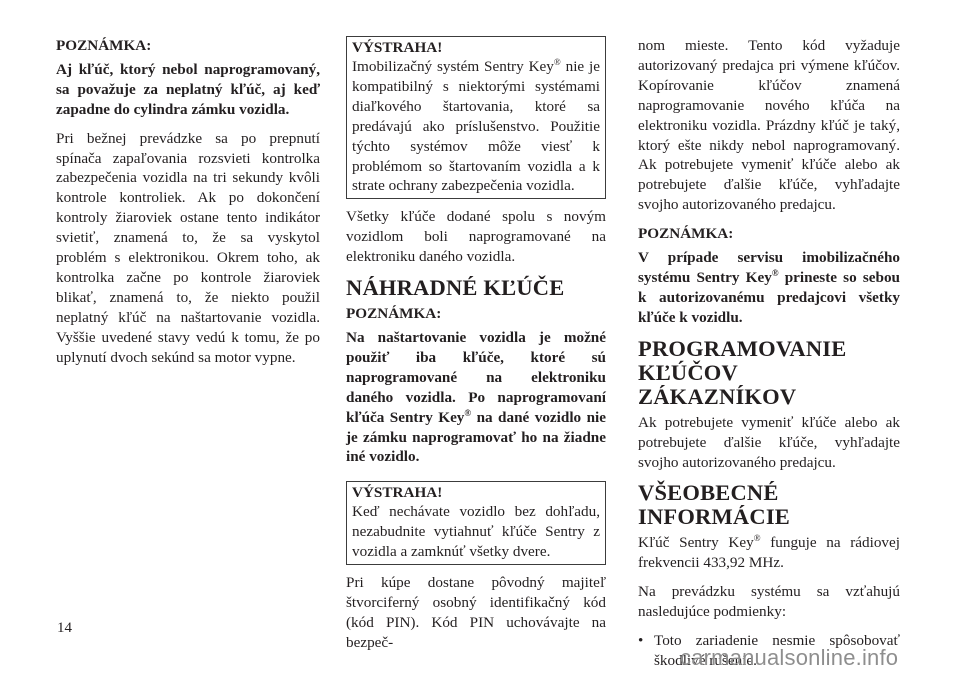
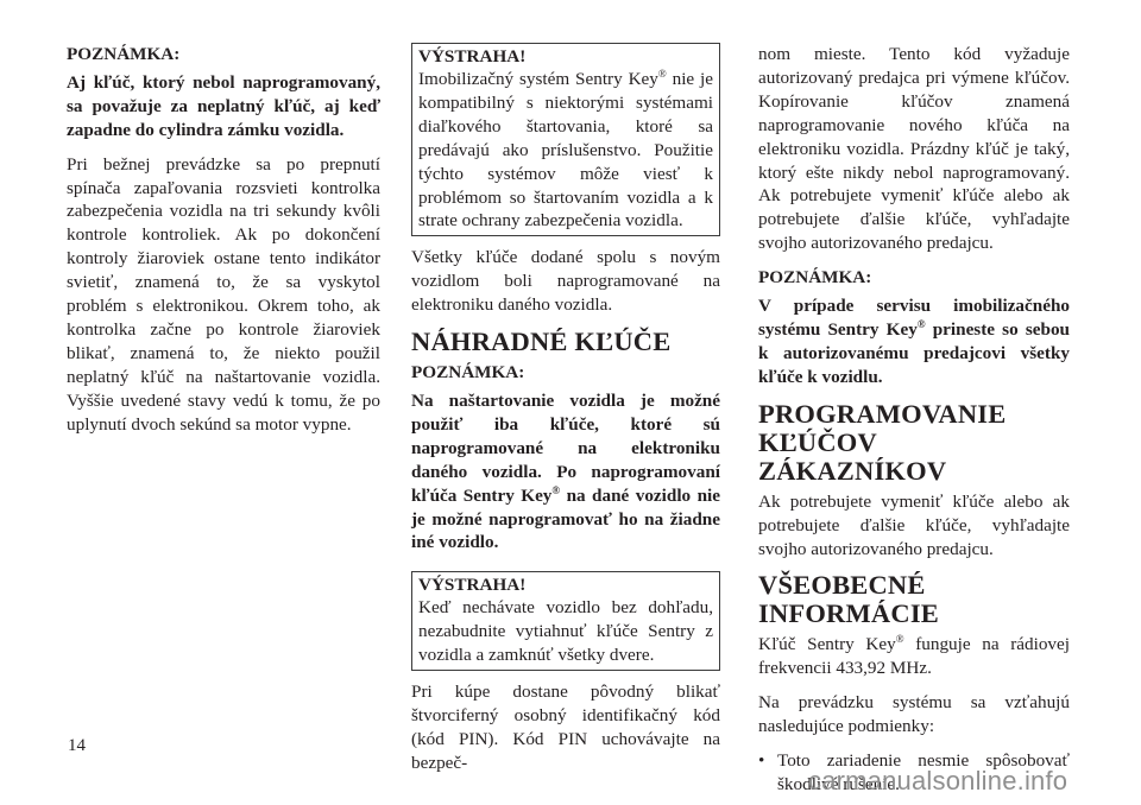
  POZNÁMKA:
  Aj kľúč, ktorý nebol naprogramovaný, sa považuje za neplatný kľúč, aj keď zapadne do cylindra zámku vozidla.
  Pri bežnej prevádzke sa po prepnutí spínača zapaľovania rozsvieti kontrolka zabezpečenia vozidla na tri sekundy kvôli kontrole kontroliek. Ak po dokončení kontroly žiaroviek ostane tento indikátor svietiť, znamená to, že sa vyskytol problém s elektronikou. Okrem toho, ak kontrolka začne po kontrole žiaroviek blikať, znamená to, že niekto použil neplatný kľúč na naštartovanie vozidla. Vyššie uvedené stavy vedú k tomu, že po uplynutí dvoch sekúnd sa motor vypne.
  VÝSTRAHA!
  Imobilizačný systém Sentry Key® nie je kompatibilný s niektorými systémami diaľkového štartovania, ktoré sa predávajú ako príslušenstvo. Použitie týchto systémov môže viesť k problémom so štartovaním vozidla a k strate ochrany zabezpečenia vozidla.
  Všetky kľúče dodané spolu s novým vozidlom boli naprogramované na elektroniku daného vozidla.
  NÁHRADNÉ KĽÚČE
  POZNÁMKA:
- Na naštartovanie vozidla je možné použiť iba kľúče, ktoré sú naprogramované na elektroniku daného vozidla. Po naprogramovaní kľúča Sentry Key® na dané vozidlo nie je zámku naprogramovať ho na žiadne iné vozidlo.
+ Na naštartovanie vozidla je možné použiť iba kľúče, ktoré sú naprogramované na elektroniku daného vozidla. Po naprogramovaní kľúča Sentry Key® na dané vozidlo nie je možné naprogramovať ho na žiadne iné vozidlo.
  VÝSTRAHA!
  Keď nechávate vozidlo bez dohľadu, nezabudnite vytiahnuť kľúče Sentry z vozidla a zamknúť všetky dvere.
- Pri kúpe dostane pôvodný majiteľ štvorciferný osobný identifikačný kód (kód PIN). Kód PIN uchovávajte na bezpeč-
+ Pri kúpe dostane pôvodný blikať štvorciferný osobný identifikačný kód (kód PIN). Kód PIN uchovávajte na bezpeč-
  nom mieste. Tento kód vyžaduje autorizovaný predajca pri výmene kľúčov. Kopírovanie kľúčov znamená naprogramovanie nového kľúča na elektroniku vozidla. Prázdny kľúč je taký, ktorý ešte nikdy nebol naprogramovaný. Ak potrebujete vymeniť kľúče alebo ak potrebujete ďalšie kľúče, vyhľadajte svojho autorizovaného predajcu.
  POZNÁMKA:
  V prípade servisu imobilizačného systému Sentry Key® prineste so sebou k autorizovanému predajcovi všetky kľúče k vozidlu.
  PROGRAMOVANIE
  KĽÚČOV ZÁKAZNÍKOV
  Ak potrebujete vymeniť kľúče alebo ak potrebujete ďalšie kľúče, vyhľadajte svojho autorizovaného predajcu.
  VŠEOBECNÉ
  INFORMÁCIE
  Kľúč Sentry Key® funguje na rádiovej frekvencii 433,92 MHz.
  Na prevádzku systému sa vzťahujú nasledujúce podmienky:
  •
  Toto zariadenie nesmie spôsobovať škodlivé rušenie.
  14
  carmanualsonline.info
